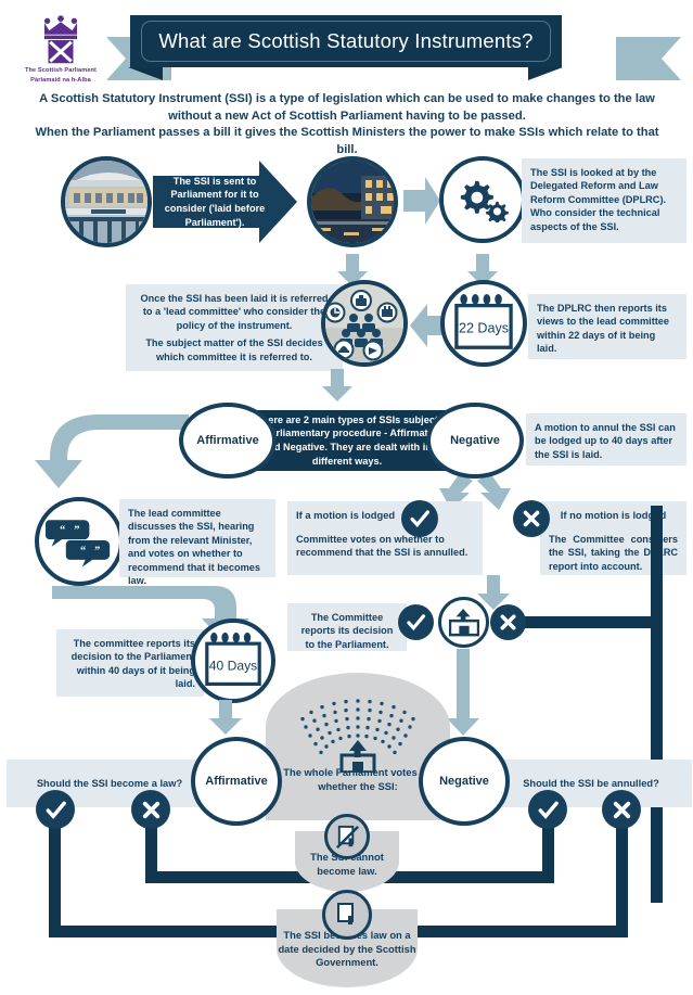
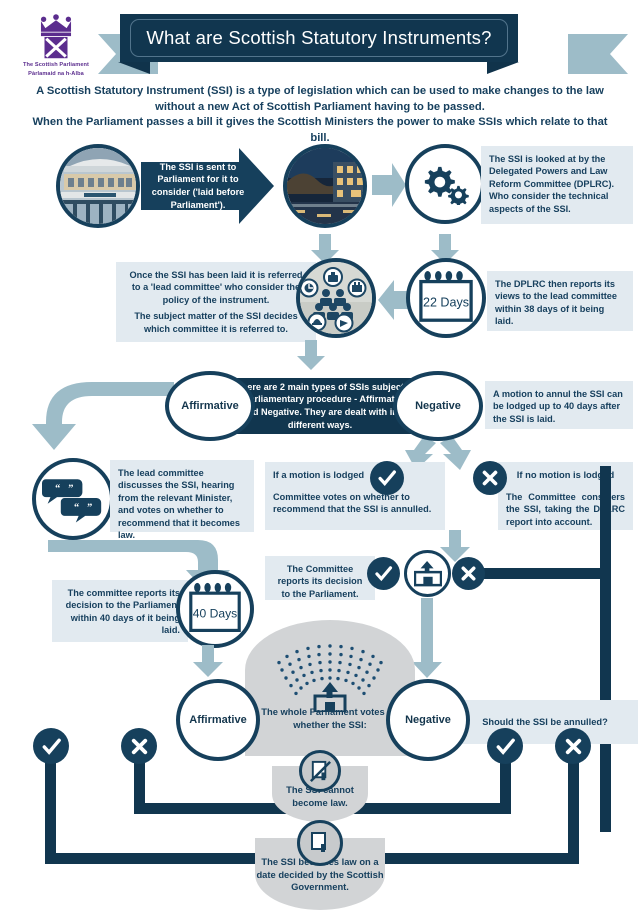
  What are Scottish Statutory Instruments?
  A Scottish Statutory Instrument (SSI) is a type of legislation which can be used to make changes to the law without a new Act of Scottish Parliament having to be passed.
  When the Parliament passes a bill it gives the Scottish Ministers the power to make SSIs which relate to that bill.
  The SSI is sent to Parliament for it to consider ('laid before Parliament').
- The SSI is looked at by the Delegated Reform and Law Reform Committee (DPLRC). Who consider the technical aspects of the SSI.
+ The SSI is looked at by the Delegated Powers and Law Reform Committee (DPLRC). Who consider the technical aspects of the SSI.
  Once the SSI has been laid it is referred to a 'lead committee' who consider th policy of the instrument.
  The subject matter of the SSI decides which committee it is referred to.
  22 Days
- The DPLRC then reports its views to the lead committee within 22 days of it being laid.
+ The DPLRC then reports its views to the lead committee within 38 days of it being laid.
  ere are 2 main types of SSIs subjec rliamentary procedure - Affirma d Negative. They are dealt with i different ways.
  Affirmative
  Negative
  A motion to annul the SSI can be lodged up to 40 days after the SSI is laid.
  “
  ”
  “
  ”
  The lead committee discusses the SSI, hearing from the relevant Minister, and votes on whether to recommend that it becomes law.
  If a motion is lodged
  Committee votes on whether to recommend that the SSI is annulled.
  If no motion is lodd
  The Committee coners the SSI, taking the DRC report into account.
  The committee reports its decision to the Parliamen within 40 days of it bein laid.
  40 Days
  The Committee reports its decision to the Parliament.
  The whole Parliament votes whether the SSI:
- Should the SSI become a law?
  Should the SSI be annulled?
  Affirmative
  Negative
  The Sannot become law.
  The SSI bs law on a date decided by the Scottish Government.
